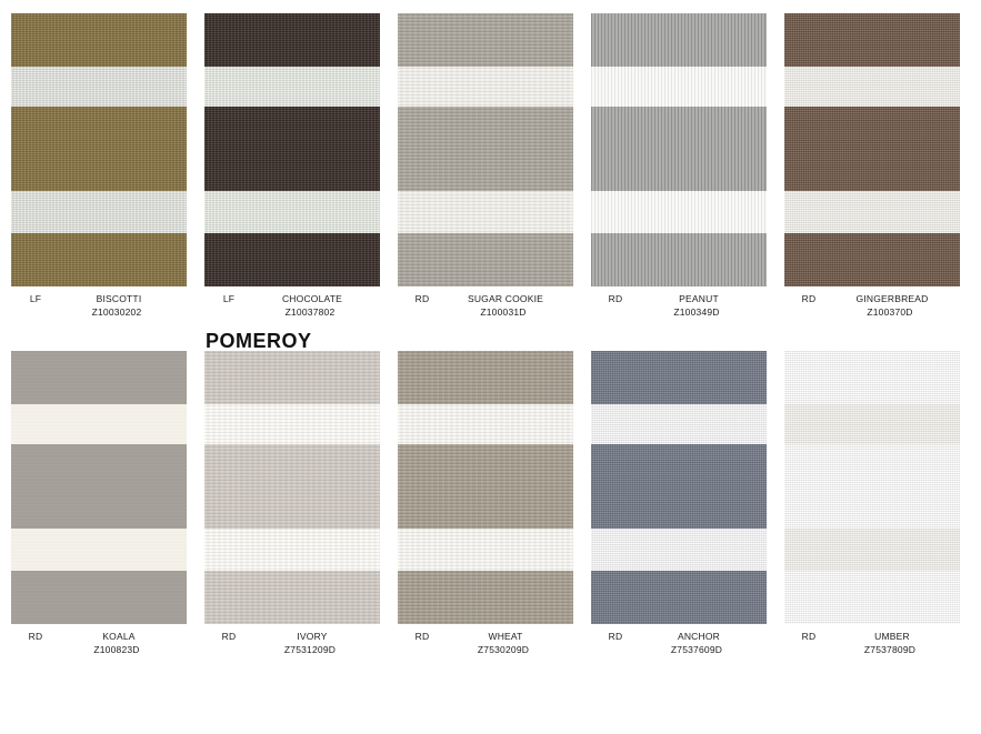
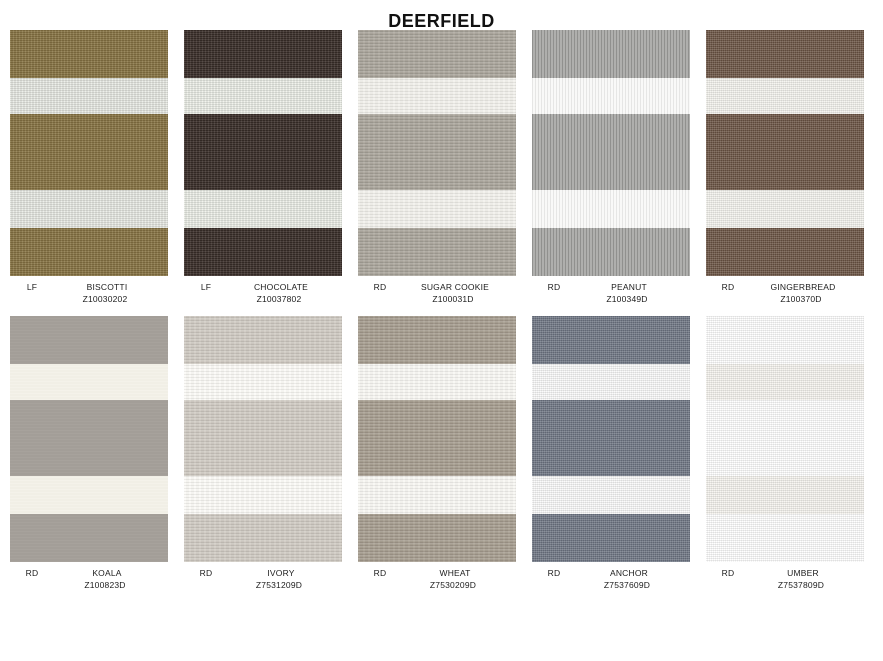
+ DEERFIELD
  LF
  BISCOTTI
  Z10030202
  LF
  CHOCOLATE
  Z10037802
  RD
  SUGAR COOKIE
  Z100031D
  RD
  PEANUT
  Z100349D
  RD
  GINGERBREAD
  Z100370D
- POMEROY
  RD
  KOALA
  Z100823D
  RD
  IVORY
  Z7531209D
  RD
  WHEAT
  Z7530209D
  RD
  ANCHOR
  Z7537609D
  RD
  UMBER
  Z7537809D
